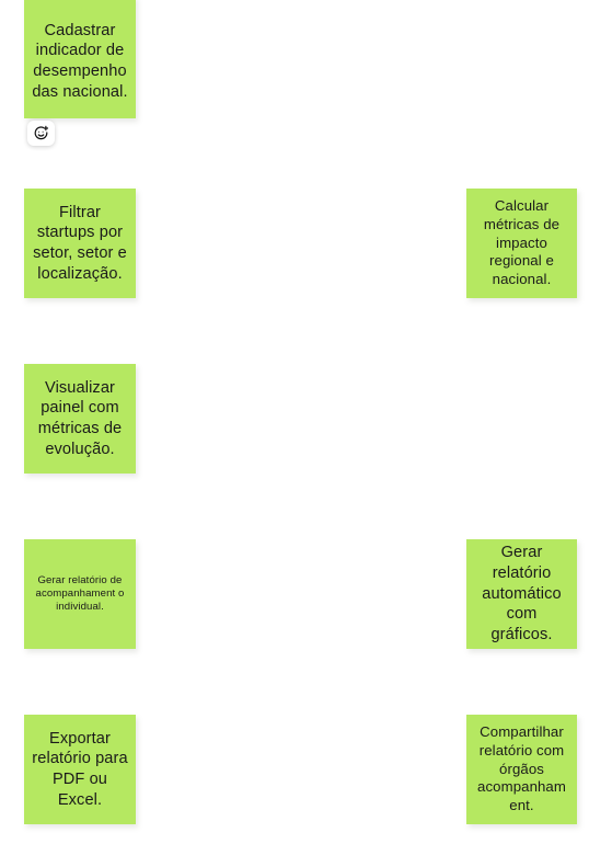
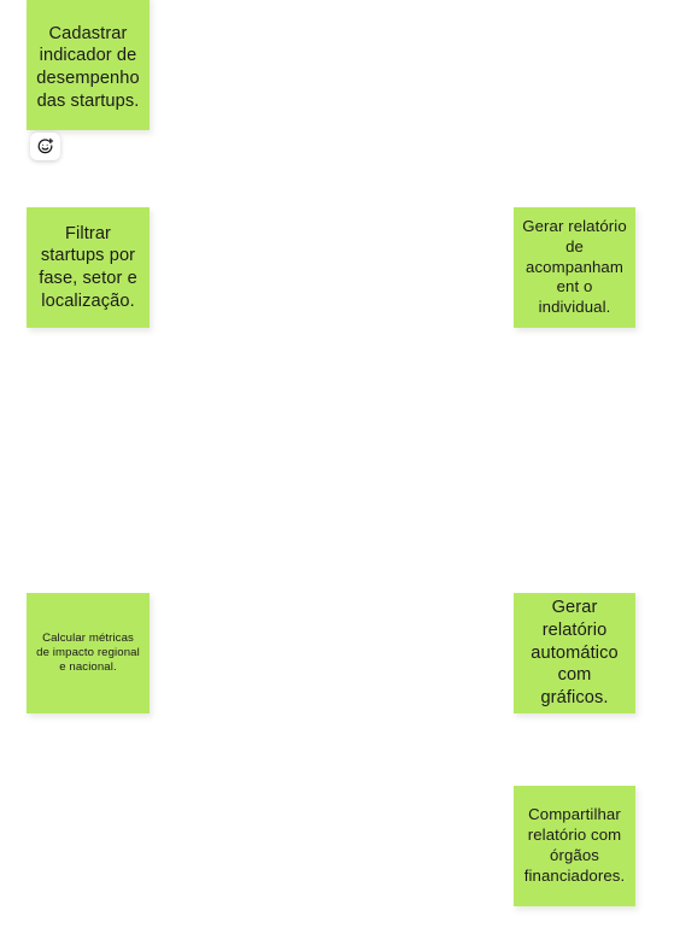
- Cadastrar indicador de desempenho das nacional.
+ Cadastrar indicador de desempenho das startups.
- Filtrar startups por setor, setor e localização.
+ Filtrar startups por fase, setor e localização.
- Calcular métricas de impacto regional e nacional.
+ Gerar relatório de acompanhament o individual.
- Visualizar painel com métricas de evolução.
- Gerar relatório de acompanhament o individual.
+ Calcular métricas de impacto regional e nacional.
  Gerar relatório automático com gráficos.
- Exportar relatório para PDF ou Excel.
- Compartilhar relatório com órgãos acompanhament.
+ Compartilhar relatório com órgãos financiadores.
